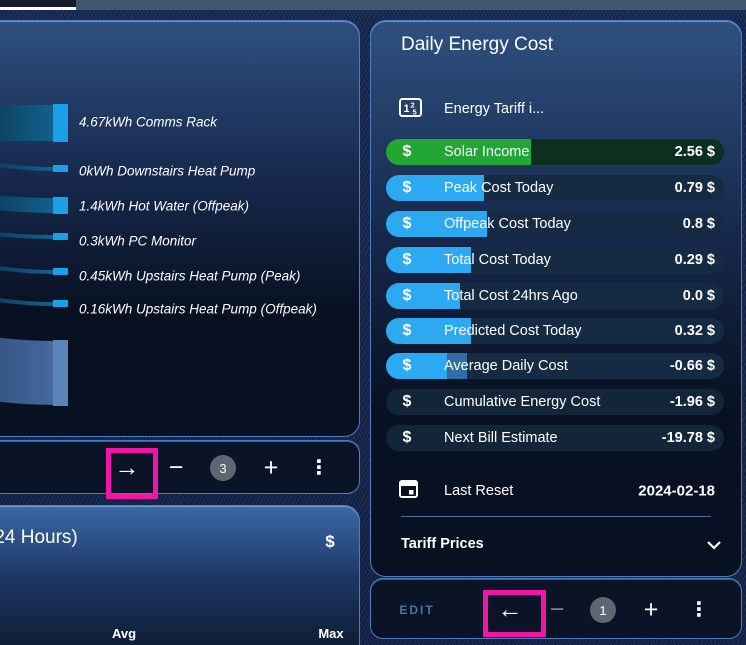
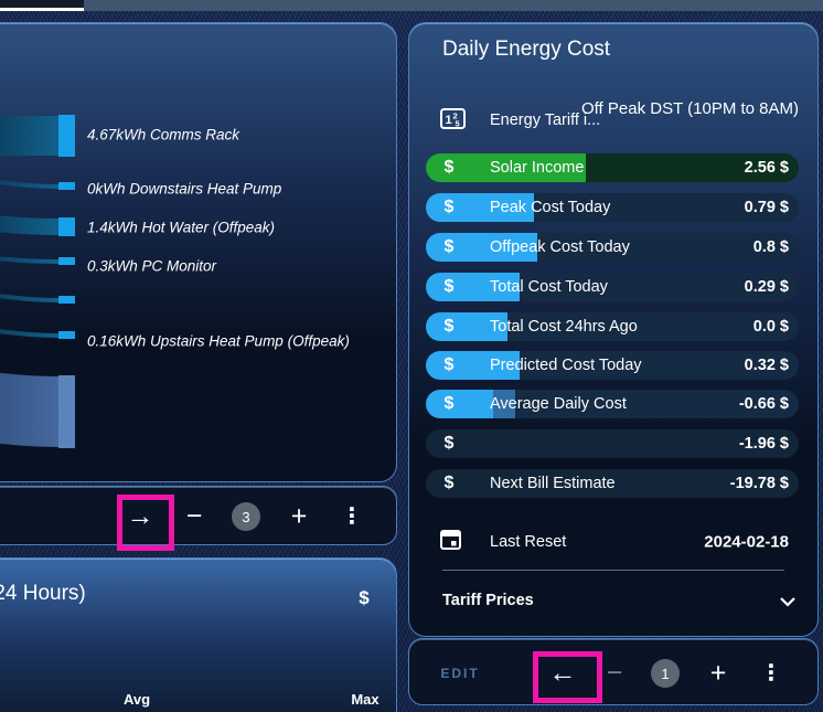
  4.67kWh Comms Rack
  0kWh Downstairs Heat Pump
  1.4kWh Hot Water (Offpeak)
  0.3kWh PC Monitor
- 0.45kWh Upstairs Heat Pump (Peak)
  0.16kWh Upstairs Heat Pump (Offpeak)
  →
  −
  3
  +
  ⋮
  4 Hours)
  $
  Avg
  Max
  Daily Energy Cost
  1
  2
  5
  Energy Tariff i...
+ Off Peak DST (10PM to 8AM)
  $
  Solar Income
  2.56 $
  $
  Peak Cost Today
  0.79 $
  $
  Offpeak Cost Today
  0.8 $
  $
  Total Cost Today
  0.29 $
  $
  Total Cost 24hrs Ago
  0.0 $
  $
  Predicted Cost Today
  0.32 $
  $
  Average Daily Cost
  -0.66 $
  $
- Cumulative Energy Cost
  -1.96 $
  $
  Next Bill Estimate
  -19.78 $
  Last Reset
  2024-02-18
  Tariff Prices
  EDIT
  ←
  −
  1
  +
  ⋮
